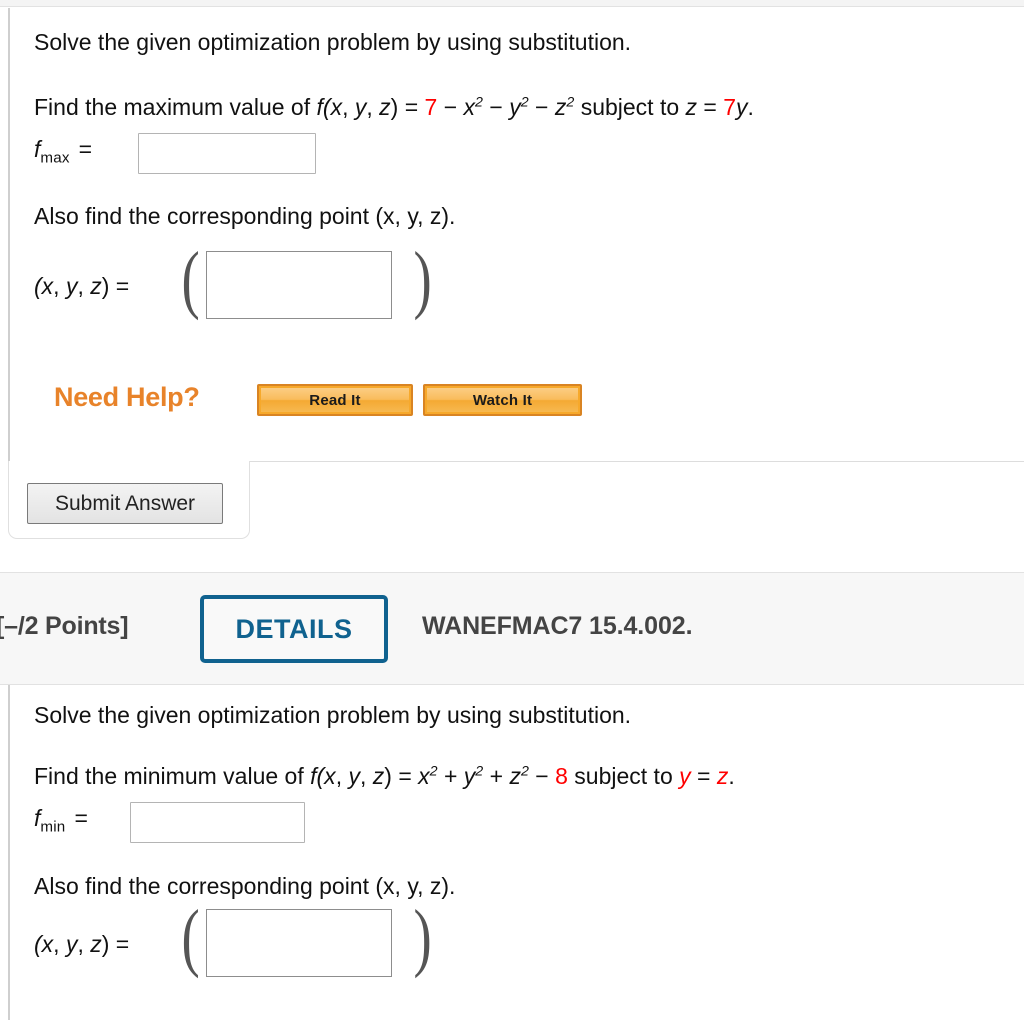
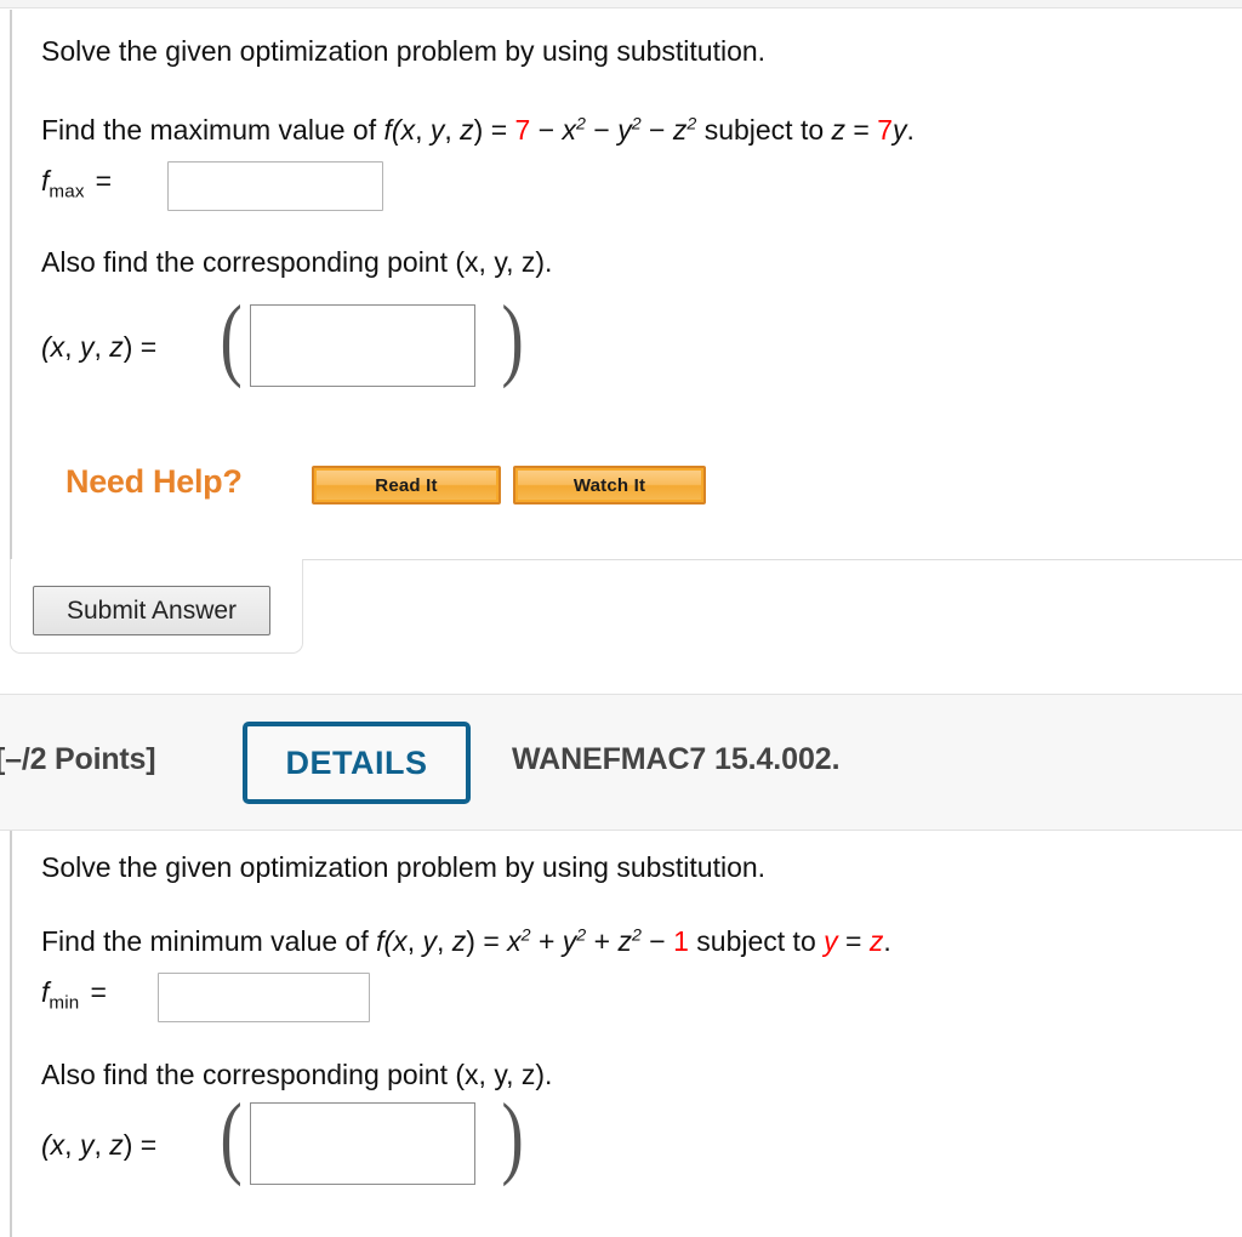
  Solve the given optimization problem by using substitution.
  Find the maximum value of f(x, y, z) = 7 − x2 − y2 − z2 subject to z = 7y.
  fmax=
  Also find the corresponding point (x, y, z).
  (x, y, z) =
  (
  )
  Need Help?
  Read It
  Watch It
  Submit Answer
  [–/2 Points]
  DETAILS
  WANEFMAC7 15.4.002.
  Solve the given optimization problem by using substitution.
- Find the minimum value of f(x, y, z) = x2 + y2 + z2 − 8 subject to y = z.
+ Find the minimum value of f(x, y, z) = x2 + y2 + z2 − 1 subject to y = z.
  fmin=
  Also find the corresponding point (x, y, z).
  (x, y, z) =
  (
  )
